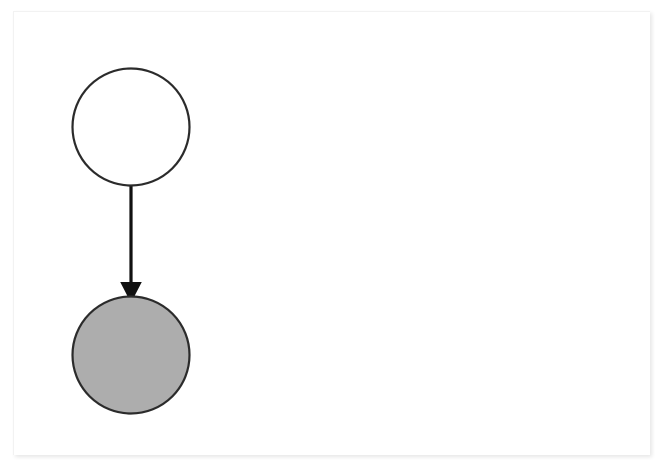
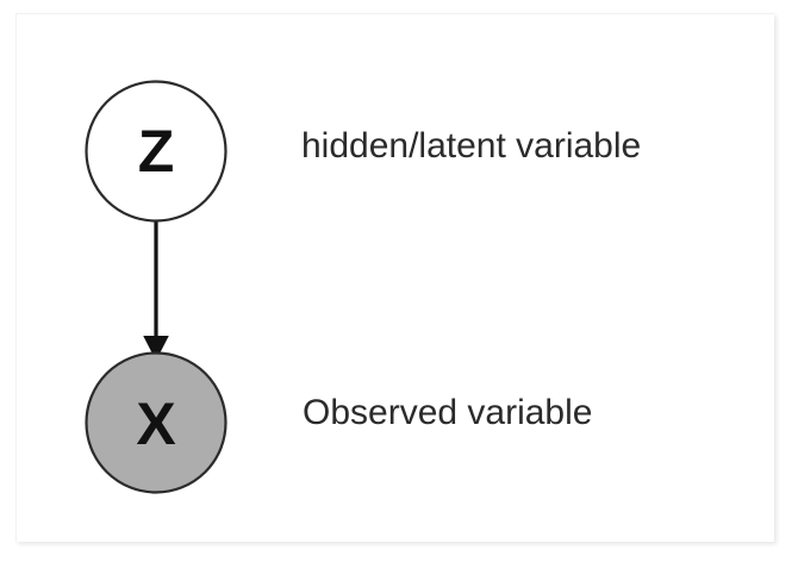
+ Z
+ X
+ hidden/latent variable
+ Observed variable
